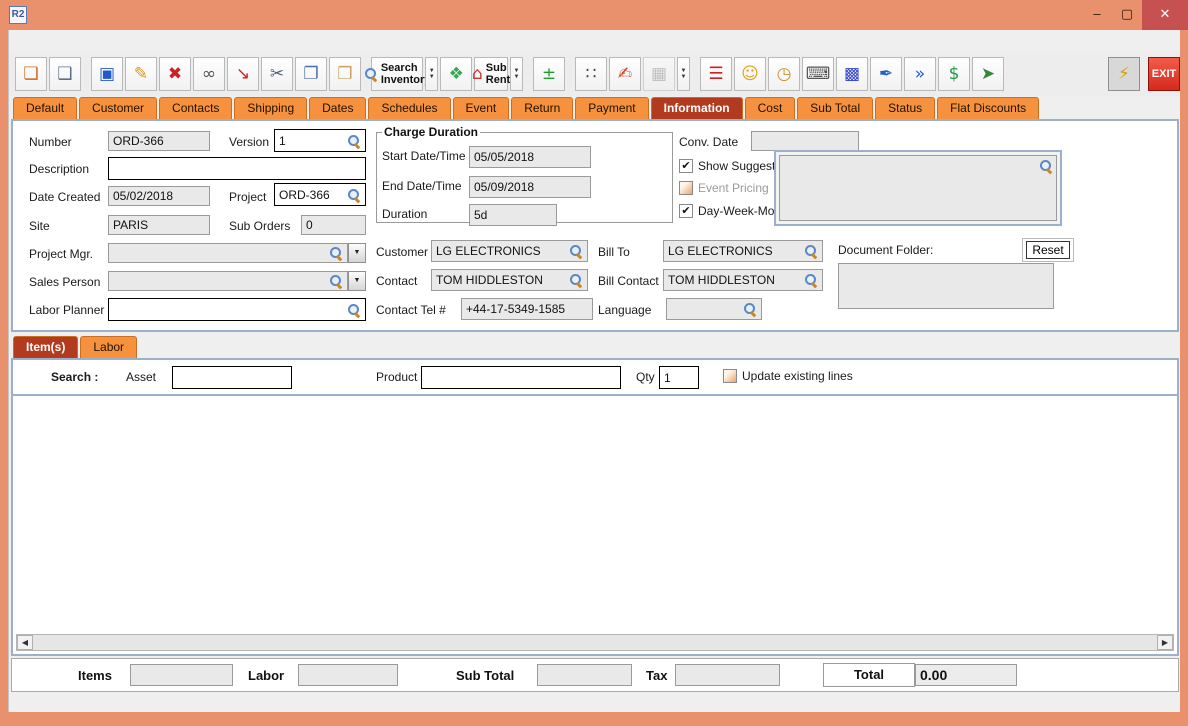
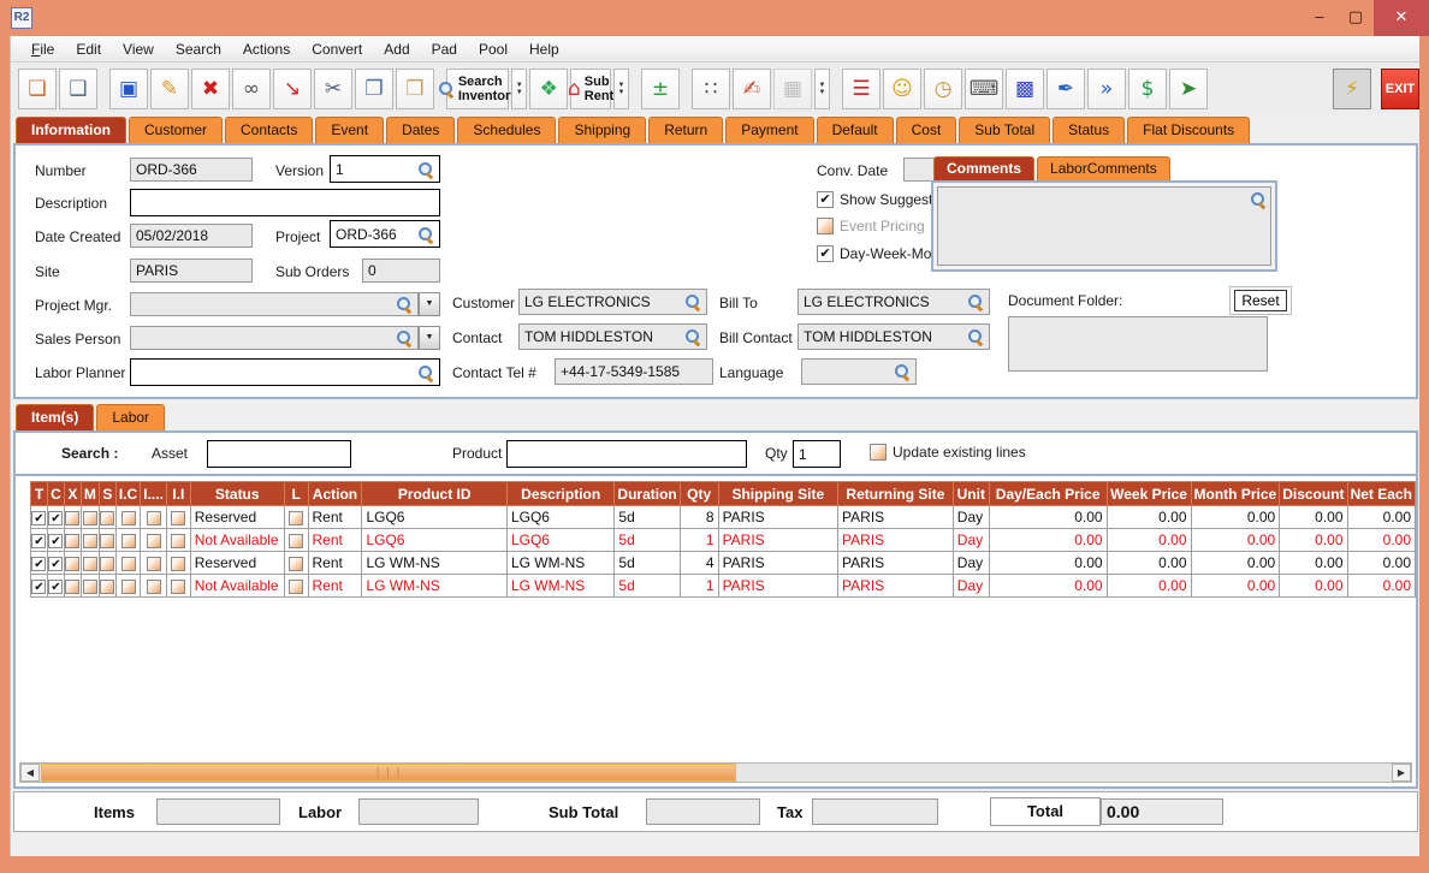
  R2
  –
  ▢
  ✕
+ File
+ Edit
+ View
+ Search
+ Actions
+ Convert
+ Add
+ Pad
+ Pool
+ Help
  ❏
  ❑
  ▣
  ✎
  ✖
  ∞
  ↘
  ✂
  ❐
  ❒
  Search Inventor
  ❖
  ⌂
  Sub Rent
  ±
  ∷
  ✍
  ▦
  ☰
  ☺
  ◷
  ⌨
  ▩
  ✒
  »
  $
  ➤
  ⚡
  EXIT
- Default
+ Information
  Customer
  Contacts
- Shipping
+ Event
  Dates
  Schedules
- Event
+ Shipping
  Return
  Payment
- Information
+ Default
  Cost
  Sub Total
  Status
  Flat Discounts
  Number
  ORD-366
  Version
  1
  Description
  Date Created
  05/02/2018
  Project
  ORD-366
  Site
  PARIS
  Sub Orders
  0
  Project Mgr.
  Sales Person
  Labor Planner
- Charge Duration
- Start Date/Time
- 05/05/2018
- End Date/Time
- 05/09/2018
- Duration
- 5d
  Conv. Date
  Event Pricing
+ Comments
+ LaborComments
  Document Folder:
  Reset
  Customer
  LG ELECTRONICS
  Bill To
  LG ELECTRONICS
  Contact
  TOM HIDDLESTON
  Bill Contact
  TOM HIDDLESTON
  Contact Tel #
  +44-17-5349-1585
  Language
  Item(s)
  Labor
  Search :
  Asset
  Product
  Qty
  1
  Update existing lines
+ T	C	X	M	S	I.C	I....	I.I	Status	L	Action	Product ID	Description	Duration	Qty	Shipping Site	Returning Site	Unit	Day/Each Price	Week Price	Month Price	Discount	Net Each
+ 								Reserved		Rent	LGQ6	LGQ6	5d	8	PARIS	PARIS	Day	0.00	0.00	0.00	0.00	0.00
+ 								Not Available		Rent	LGQ6	LGQ6	5d	1	PARIS	PARIS	Day	0.00	0.00	0.00	0.00	0.00
+ 								Reserved		Rent	LG WM-NS	LG WM-NS	5d	4	PARIS	PARIS	Day	0.00	0.00	0.00	0.00	0.00
+ 								Not Available		Rent	LG WM-NS	LG WM-NS	5d	1	PARIS	PARIS	Day	0.00	0.00	0.00	0.00	0.00
  ◀
+ ❘❘❘
  ▶
  Items
  Labor
  Sub Total
  Tax
  Total
  0.00
